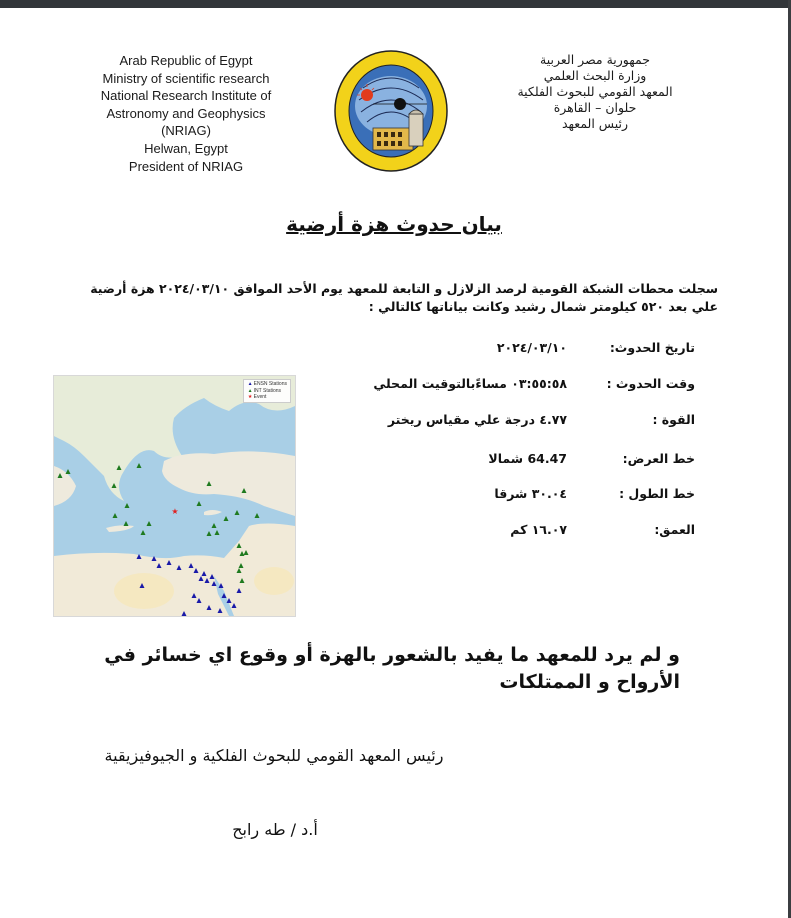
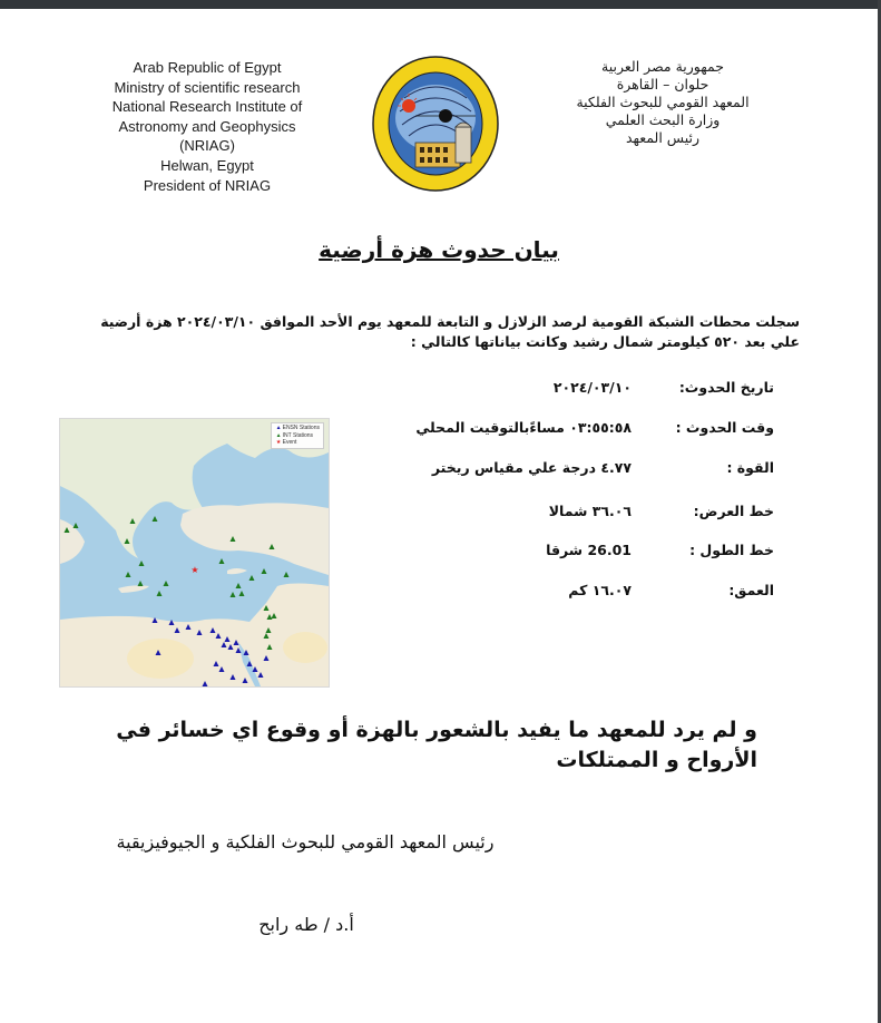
  Arab Republic of Egypt
  Ministry of scientific research
  National Research Institute of
  Astronomy and Geophysics
  (NRIAG)
  Helwan, Egypt
  President of NRIAG
  جمهورية مصر العربية
- وزارة البحث العلمي
+ حلوان – القاهرة
  المعهد القومي للبحوث الفلكية
- حلوان – القاهرة
+ وزارة البحث العلمي
  رئيس المعهد
  بيان حدوث هزة أرضية
  سجلت محطات الشبكة القومية لرصد الزلازل و التابعة للمعهد يوم الأحد الموافق ٢٠٢٤/٠٣/١٠ هزة أرضية علي بعد ٥٢٠ كيلومتر شمال رشيد وكانت بياناتها كالتالي :
  تاريخ الحدوث:
  ٢٠٢٤/٠٣/١٠
  وقت الحدوث :
  ٠٣:٥٥:٥٨ مساءًبالتوقيت المحلي
  القوة :
  ٤.٧٧ درجة علي مقياس ريختر
  خط العرض:
- 64.47 شمالا
+ ٣٦.٠٦ شمالا
  خط الطول :
- ٣٠.٠٤ شرقا
+ 26.01 شرقا
  العمق:
  ١٦.٠٧ كم
  ★
  و لم يرد للمعهد ما يفيد بالشعور بالهزة أو وقوع اي خسائر في الأرواح و الممتلكات
  رئيس المعهد القومي للبحوث الفلكية و الجيوفيزيقية
  أ.د / طه رابح
